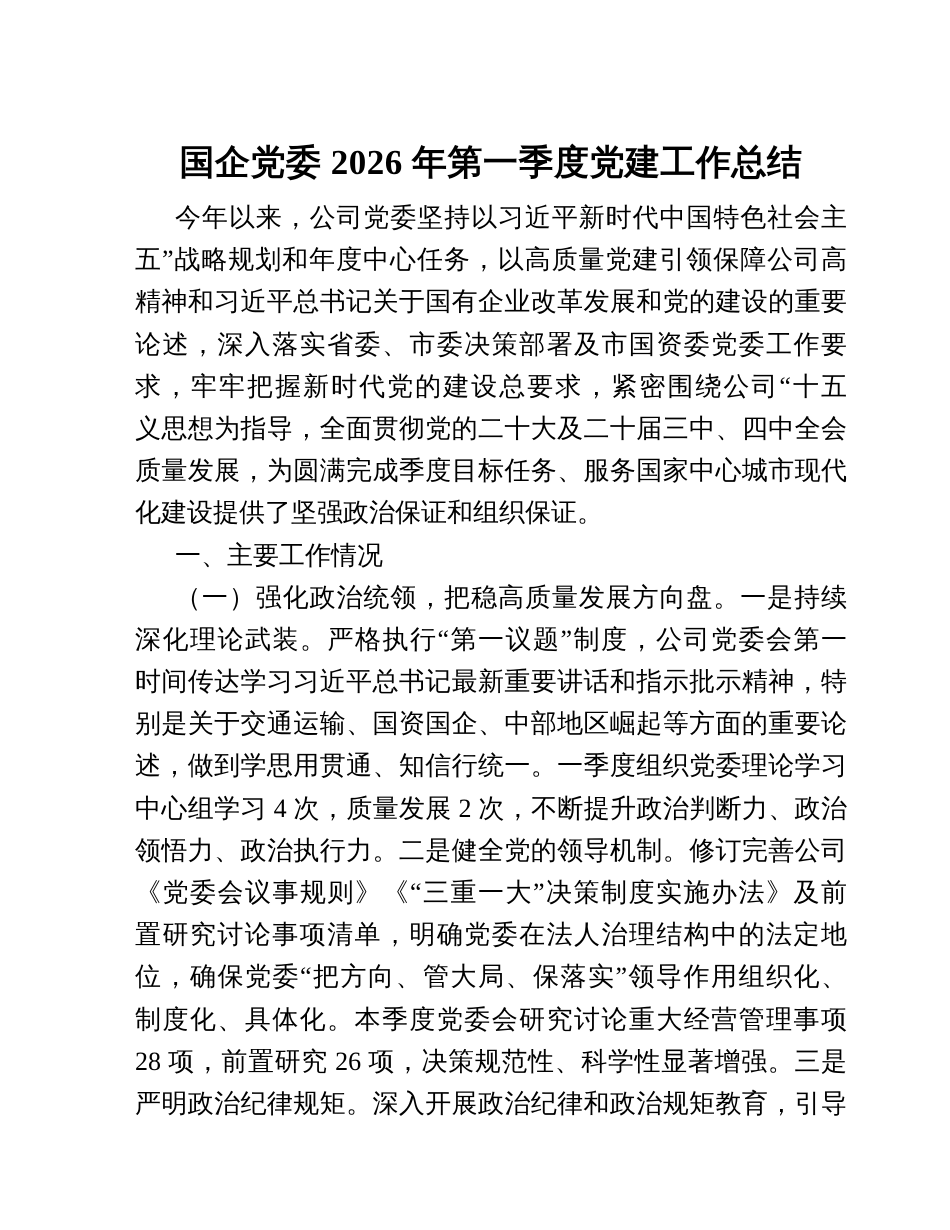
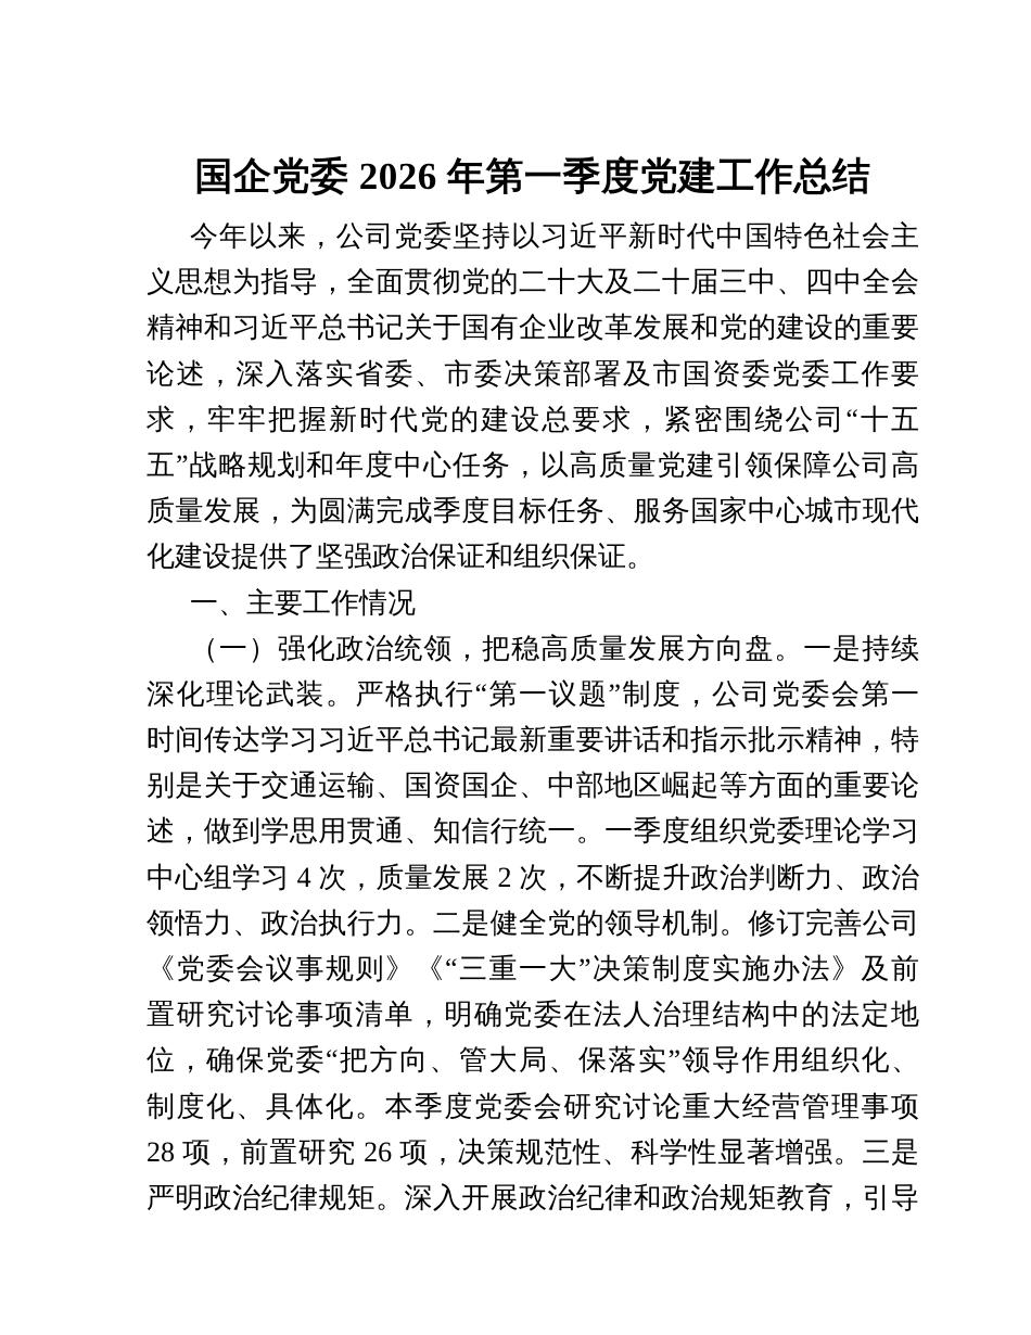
  国企党委 2026 年第一季度党建工作总结
  今年以来，公司党委坚持以习近平新时代中国特色社会主
- 五”战略规划和年度中心任务，以高质量党建引领保障公司高
+ 义思想为指导，全面贯彻党的二十大及二十届三中、四中全会
  精神和习近平总书记关于国有企业改革发展和党的建设的重要
  论述，深入落实省委、市委决策部署及市国资委党委工作要
  求，牢牢把握新时代党的建设总要求，紧密围绕公司“十五
- 义思想为指导，全面贯彻党的二十大及二十届三中、四中全会
+ 五”战略规划和年度中心任务，以高质量党建引领保障公司高
  质量发展，为圆满完成季度目标任务、服务国家中心城市现代
  化建设提供了坚强政治保证和组织保证。
  一、主要工作情况
  （一）强化政治统领，把稳高质量发展方向盘。一是持续
  深化理论武装。严格执行“第一议题”制度，公司党委会第一
  时间传达学习习近平总书记最新重要讲话和指示批示精神，特
  别是关于交通运输、国资国企、中部地区崛起等方面的重要论
  述，做到学思用贯通、知信行统一。一季度组织党委理论学习
  中心组学习 4 次，质量发展 2 次，不断提升政治判断力、政治
  领悟力、政治执行力。二是健全党的领导机制。修订完善公司
  《党委会议事规则》《“三重一大”决策制度实施办法》及前
  置研究讨论事项清单，明确党委在法人治理结构中的法定地
  位，确保党委“把方向、管大局、保落实”领导作用组织化、
  制度化、具体化。本季度党委会研究讨论重大经营管理事项
  28 项，前置研究 26 项，决策规范性、科学性显著增强。三是
  严明政治纪律规矩。深入开展政治纪律和政治规矩教育，引导
